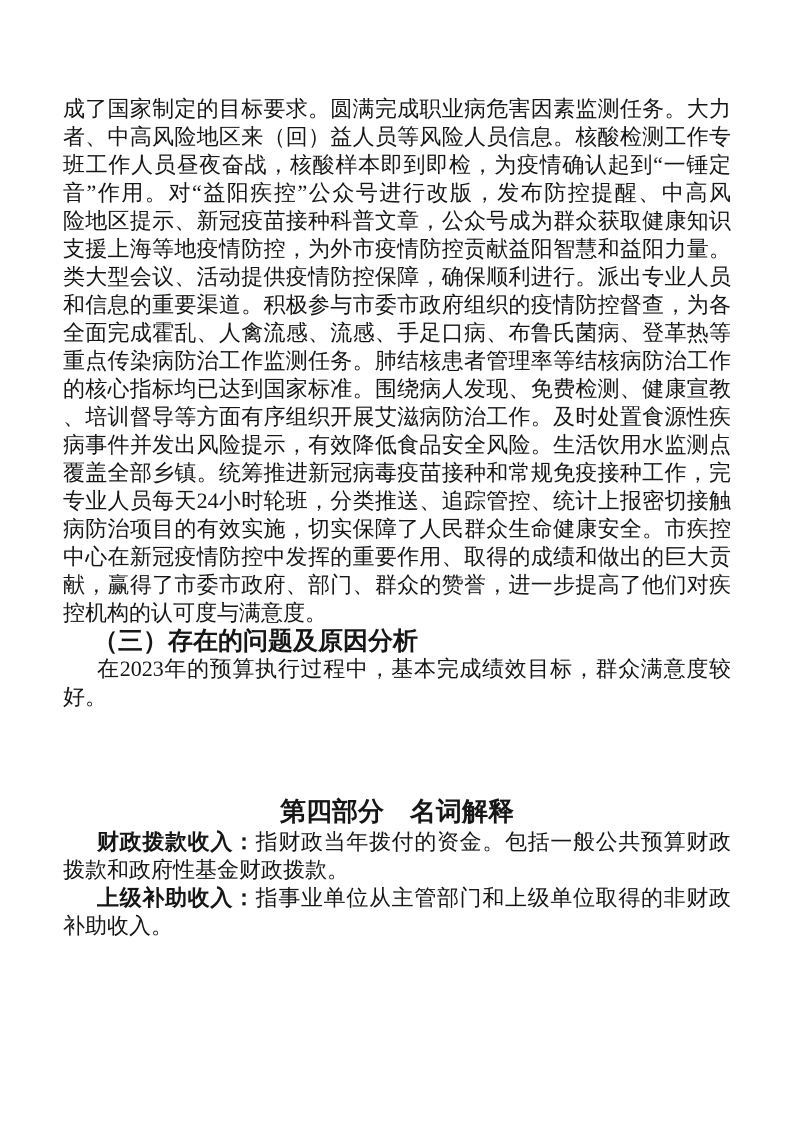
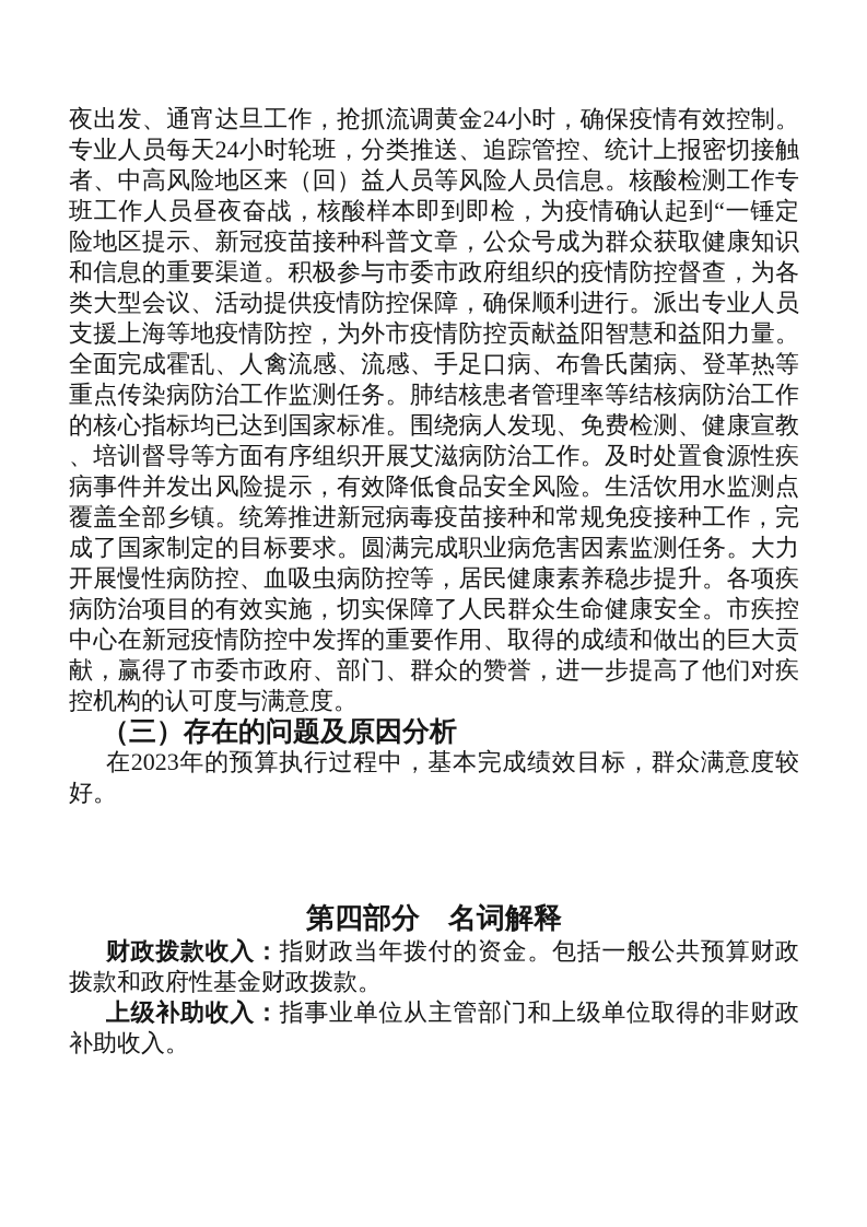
+ 夜出发、通宵达旦工作，抢抓流调黄金24小时，确保疫情有效控制。
- 成了国家制定的目标要求。圆满完成职业病危害因素监测任务。大力
+ 专业人员每天24小时轮班，分类推送、追踪管控、统计上报密切接触
  者、中高风险地区来（回）益人员等风险人员信息。核酸检测工作专
  班工作人员昼夜奋战，核酸样本即到即检，为疫情确认起到“一锤定
- 音”作用。对“益阳疾控”公众号进行改版，发布防控提醒、中高风
  险地区提示、新冠疫苗接种科普文章，公众号成为群众获取健康知识
- 支援上海等地疫情防控，为外市疫情防控贡献益阳智慧和益阳力量。
+ 和信息的重要渠道。积极参与市委市政府组织的疫情防控督查，为各
  类大型会议、活动提供疫情防控保障，确保顺利进行。派出专业人员
- 和信息的重要渠道。积极参与市委市政府组织的疫情防控督查，为各
+ 支援上海等地疫情防控，为外市疫情防控贡献益阳智慧和益阳力量。
  全面完成霍乱、人禽流感、流感、手足口病、布鲁氏菌病、登革热等
  重点传染病防治工作监测任务。肺结核患者管理率等结核病防治工作
  的核心指标均已达到国家标准。围绕病人发现、免费检测、健康宣教
  、培训督导等方面有序组织开展艾滋病防治工作。及时处置食源性疾
  病事件并发出风险提示，有效降低食品安全风险。生活饮用水监测点
  覆盖全部乡镇。统筹推进新冠病毒疫苗接种和常规免疫接种工作，完
- 专业人员每天24小时轮班，分类推送、追踪管控、统计上报密切接触
+ 成了国家制定的目标要求。圆满完成职业病危害因素监测任务。大力
+ 开展慢性病防控、血吸虫病防控等，居民健康素养稳步提升。各项疾
  病防治项目的有效实施，切实保障了人民群众生命健康安全。市疾控
  中心在新冠疫情防控中发挥的重要作用、取得的成绩和做出的巨大贡
  献，赢得了市委市政府、部门、群众的赞誉，进一步提高了他们对疾
  控机构的认可度与满意度。
  （三）存在的问题及原因分析
  在2023年的预算执行过程中，基本完成绩效目标，群众满意度较
  好。
  第四部分 名词解释
  财政拨款收入：指财政当年拨付的资金。包括一般公共预算财政
  拨款和政府性基金财政拨款。
  上级补助收入：指事业单位从主管部门和上级单位取得的非财政
  补助收入。
